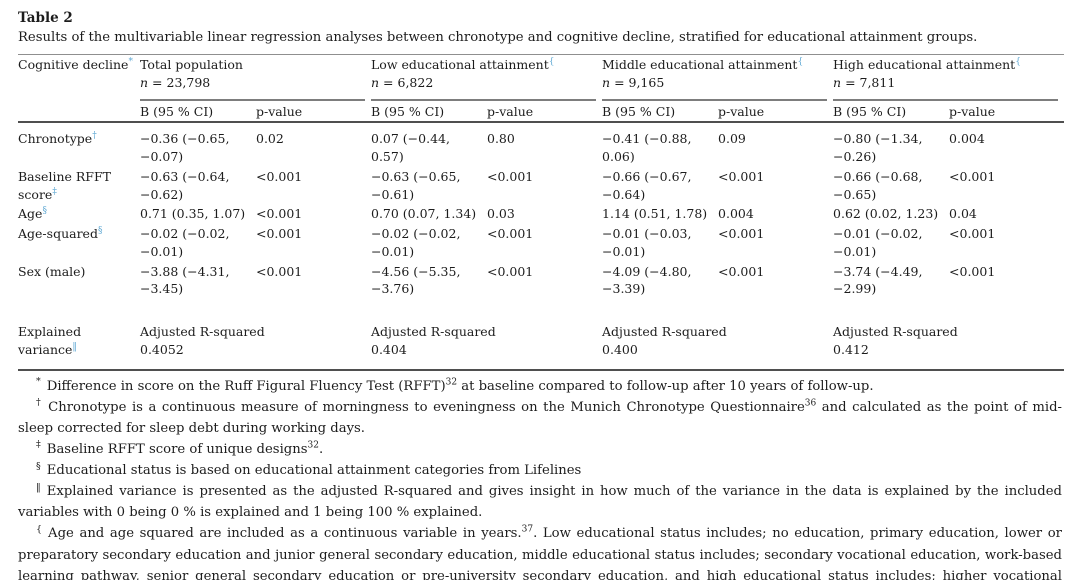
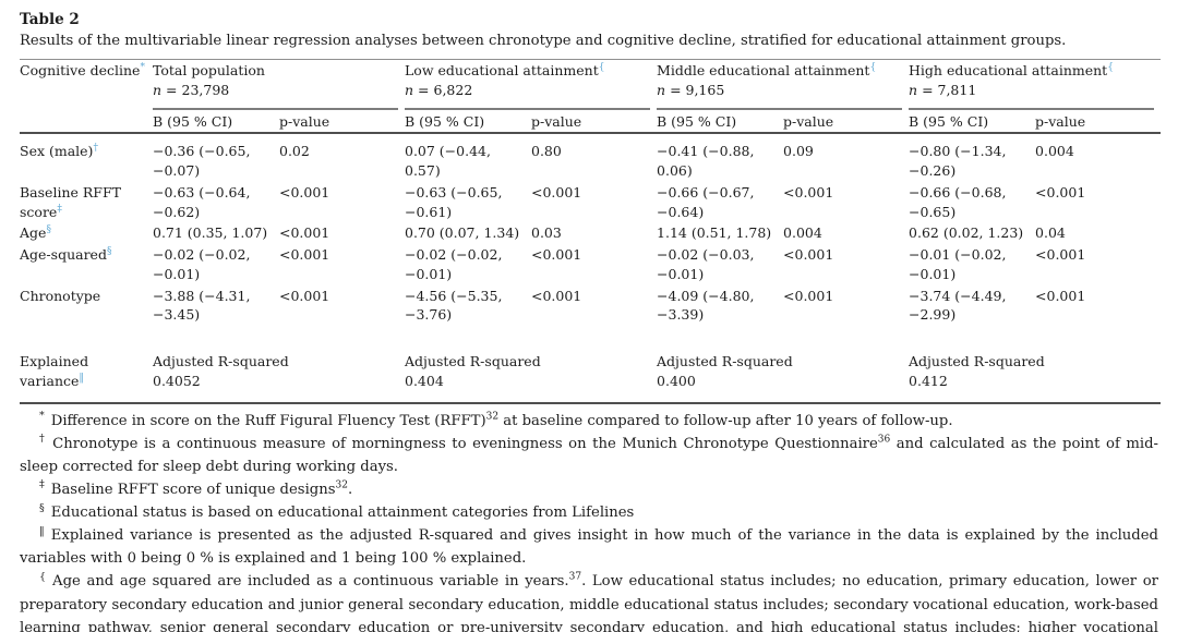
  Table 2
  Results of the multivariable linear regression analyses between chronotype and cognitive decline, stratified for educational attainment groups.
  Cognitive decline*	Total population n = 23,798	Low educational attainment{ n = 6,822	Middle educational attainment{ n = 9,165	High educational attainment{ n = 7,811
  B (95 % CI)	p-value	B (95 % CI)	p-value	B (95 % CI)	p-value	B (95 % CI)	p-value
- Chronotype†	−0.36 (−0.65, −0.07)	0.02	0.07 (−0.44, 0.57)	0.80	−0.41 (−0.88, 0.06)	0.09	−0.80 (−1.34, −0.26)	0.004
+ Sex (male)†	−0.36 (−0.65, −0.07)	0.02	0.07 (−0.44, 0.57)	0.80	−0.41 (−0.88, 0.06)	0.09	−0.80 (−1.34, −0.26)	0.004
  Baseline RFFT score‡	−0.63 (−0.64, −0.62)	<0.001	−0.63 (−0.65, −0.61)	<0.001	−0.66 (−0.67, −0.64)	<0.001	−0.66 (−0.68, −0.65)	<0.001
  Age§	0.71 (0.35, 1.07)	<0.001	0.70 (0.07, 1.34)	0.03	1.14 (0.51, 1.78)	0.004	0.62 (0.02, 1.23)	0.04
- Age-squared§	−0.02 (−0.02, −0.01)	<0.001	−0.02 (−0.02, −0.01)	<0.001	−0.01 (−0.03, −0.01)	<0.001	−0.01 (−0.02, −0.01)	<0.001
+ Age-squared§	−0.02 (−0.02, −0.01)	<0.001	−0.02 (−0.02, −0.01)	<0.001	−0.02 (−0.03, −0.01)	<0.001	−0.01 (−0.02, −0.01)	<0.001
- Sex (male)	−3.88 (−4.31, −3.45)	<0.001	−4.56 (−5.35, −3.76)	<0.001	−4.09 (−4.80, −3.39)	<0.001	−3.74 (−4.49, −2.99)	<0.001
+ Chronotype	−3.88 (−4.31, −3.45)	<0.001	−4.56 (−5.35, −3.76)	<0.001	−4.09 (−4.80, −3.39)	<0.001	−3.74 (−4.49, −2.99)	<0.001
  Explained variance‖	Adjusted R-squared 0.4052	Adjusted R-squared 0.404	Adjusted R-squared 0.400	Adjusted R-squared 0.412
  * Difference in score on the Ruff Figural Fluency Test (RFFT)32 at baseline compared to follow-up after 10 years of follow-up.
  † Chronotype is a continuous measure of morningness to eveningness on the Munich Chronotype Questionnaire36 and calculated as the point of mid-sleep corrected for sleep debt during working days.
  ‡ Baseline RFFT score of unique designs32.
  § Educational status is based on educational attainment categories from Lifelines
  ‖ Explained variance is presented as the adjusted R-squared and gives insight in how much of the variance in the data is explained by the included variables with 0 being 0 % is explained and 1 being 100 % explained.
  { Age and age squared are included as a continuous variable in years.37. Low educational status includes; no education, primary education, lower or preparatory secondary education and junior general secondary education, middle educational status includes; secondary vocational education, work-based learning pathway, senior general secondary education or pre-university secondary education, and high educational status includes; higher vocational
